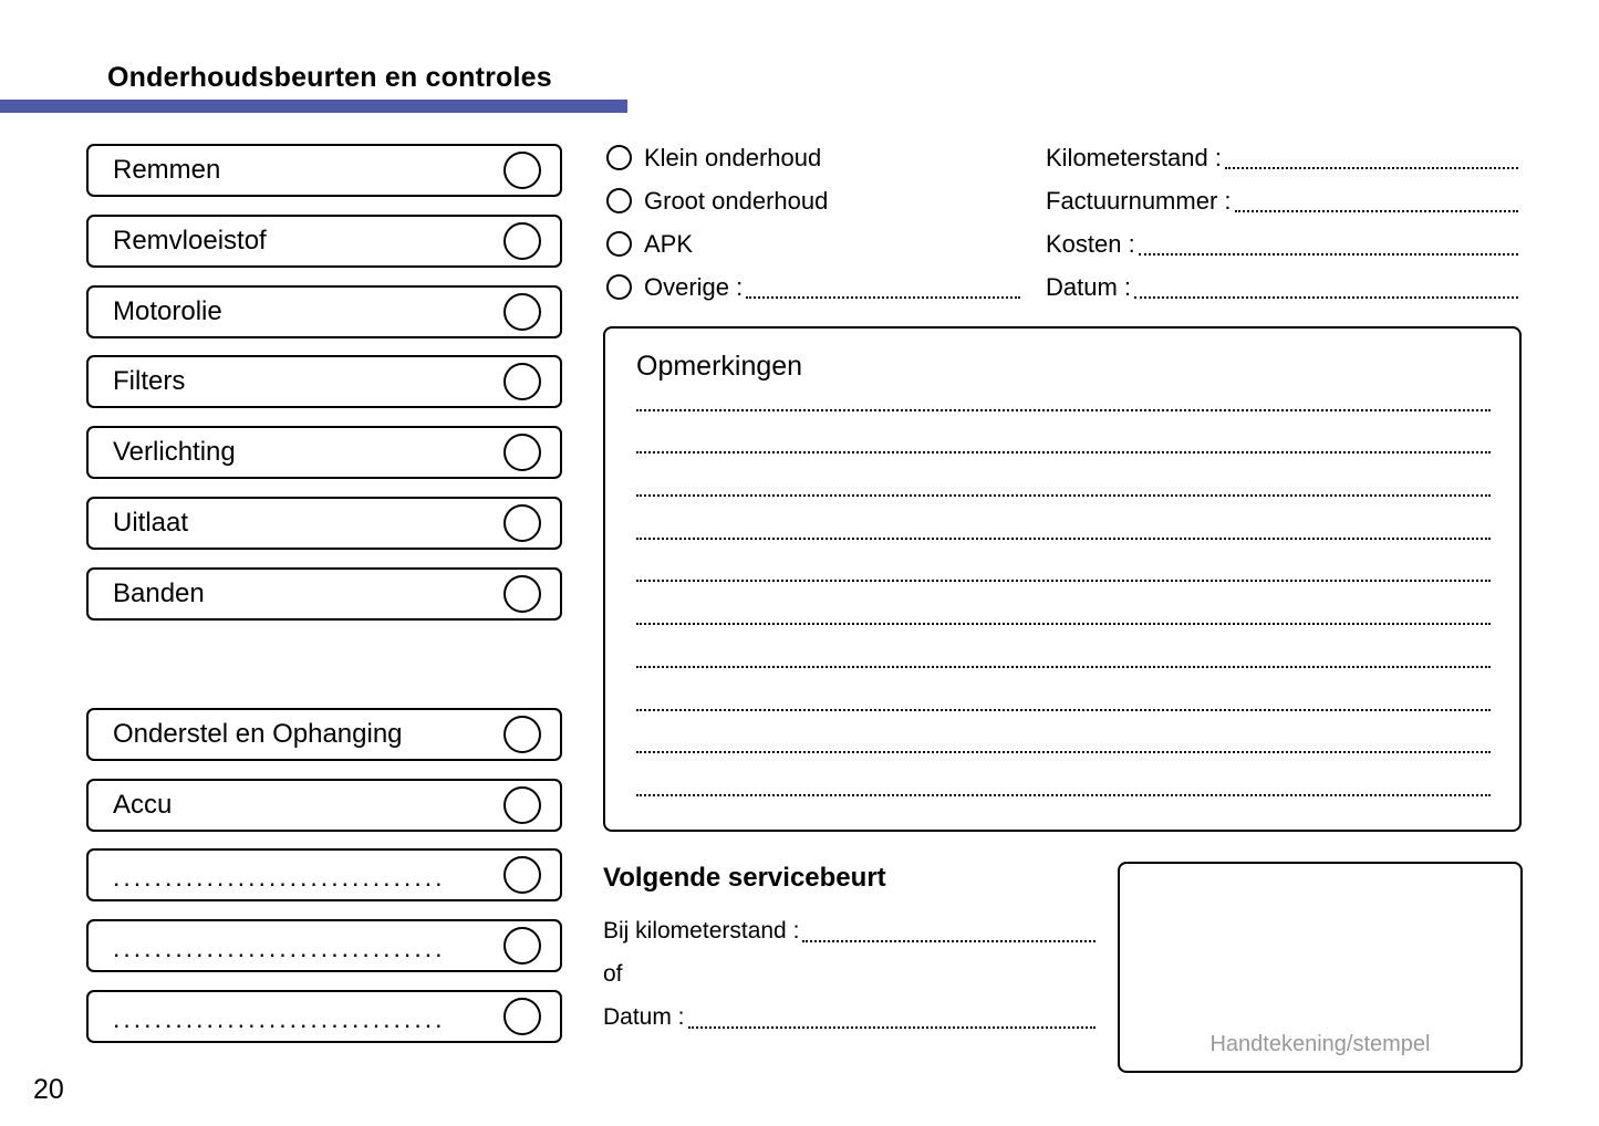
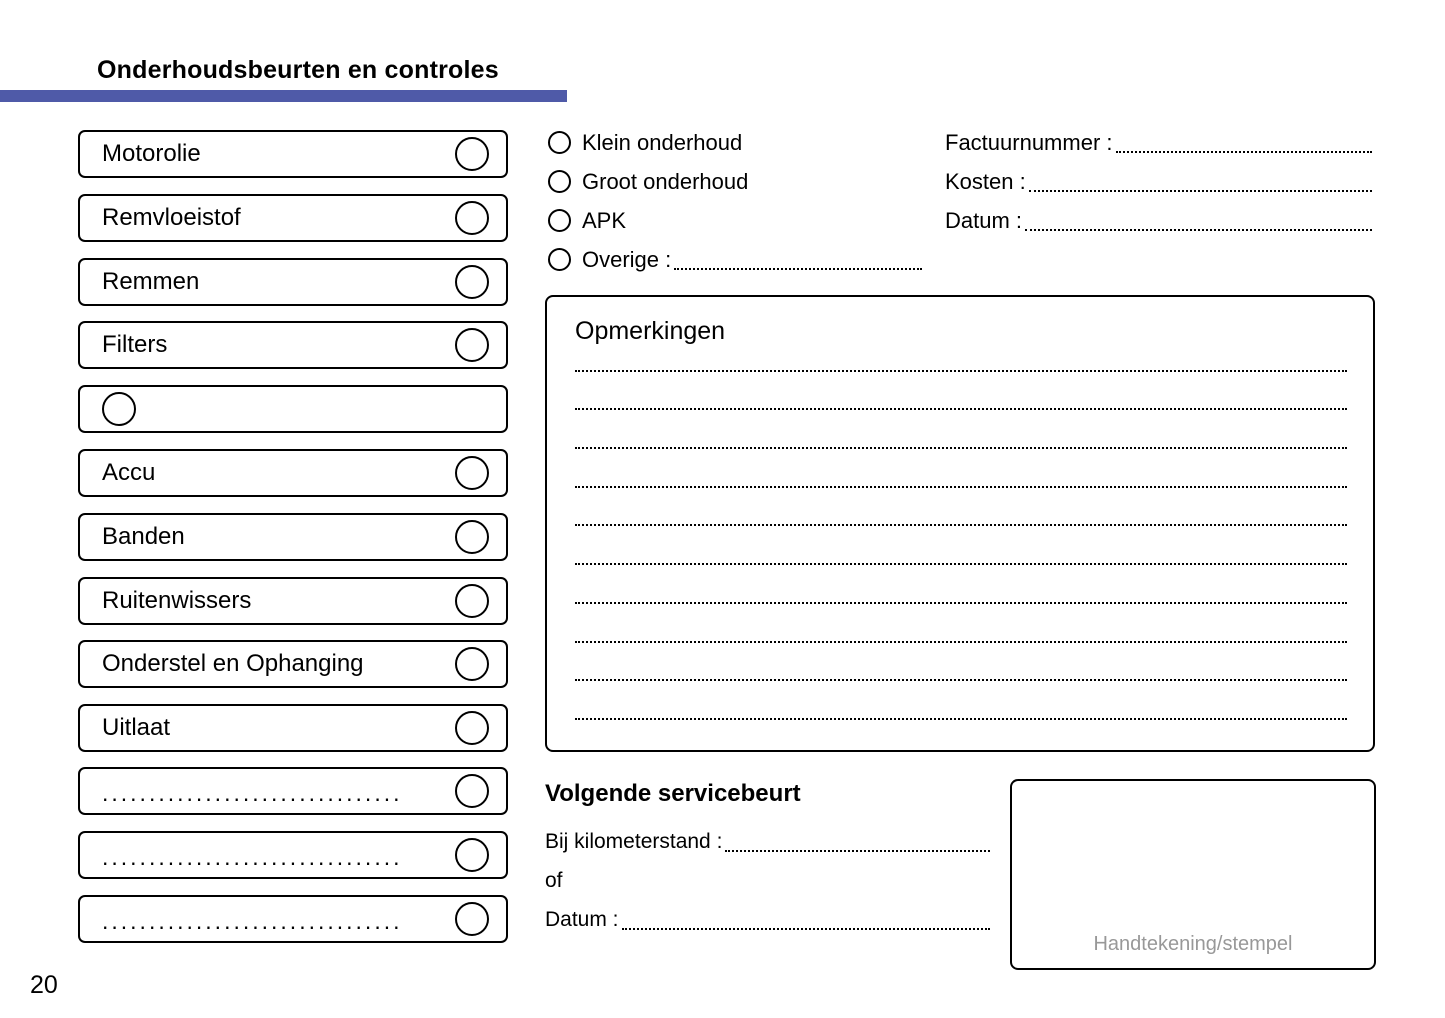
  Onderhoudsbeurten en controles
- Remmen
+ Motorolie
  Remvloeistof
- Motorolie
+ Remmen
  Filters
- Verlichting
- Uitlaat
+ Accu
  Banden
+ Ruitenwissers
  Onderstel en Ophanging
- Accu
+ Uitlaat
  ................................
  ................................
  ................................
  Klein onderhoud
  Groot onderhoud
  APK
  Overige :
- Kilometerstand :
  Factuurnummer :
  Kosten :
  Datum :
  Opmerkingen
  Volgende servicebeurt
  Bij kilometerstand :
  of
  Datum :
  Handtekening/stempel
  20
